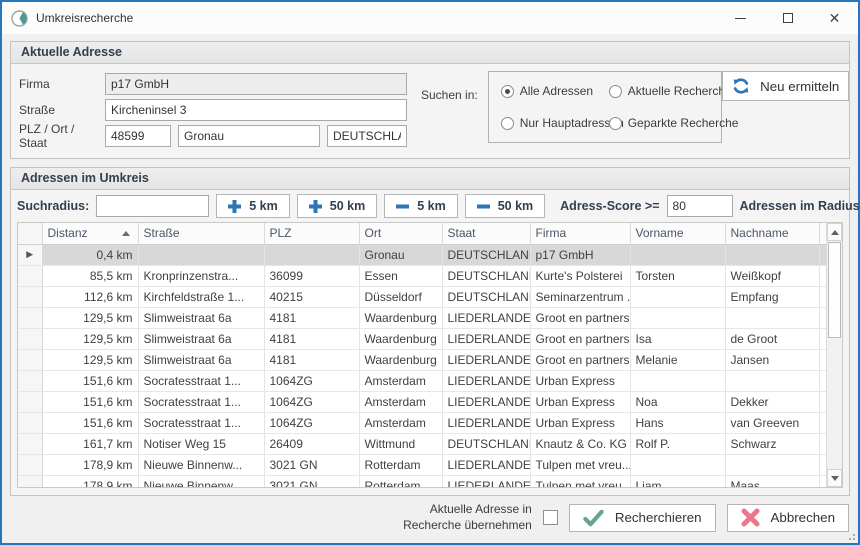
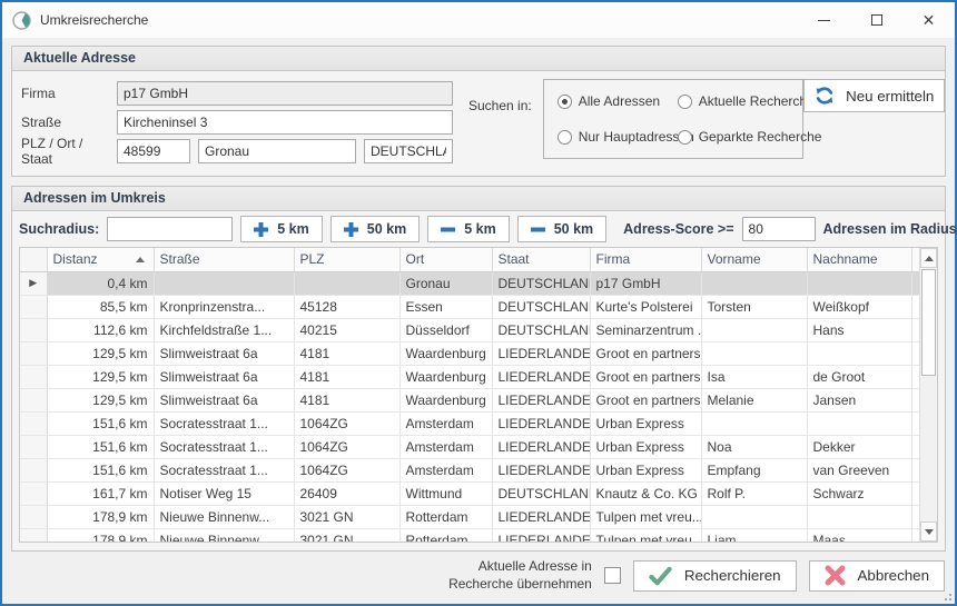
  Umkreisrecherche
  ✕
  Aktuelle Adresse
  Firma
  p17 GmbH
  Straße
  Kircheninsel 3
  PLZ / Ort / Staat
  48599
  Gronau
  DEUTSCHL
  Suchen in:
  Alle Adressen
  Aktuelle Recherc
  Nur Hauptadress
  Geparkte Recherche
  Neu ermitteln
  Adressen im Umkreis
  Suchradius:
  5 km
  50 km
  5 km
  50 km
  Adress-Score >=
  80
  Adressen im Radius
  	Distanz	Straße	PLZ	Ort	Staat	Firma	Vorname	Nachname
  ▶	0,4 km			Gronau	DEUTSCHLAN	p17 GmbH
- 	85,5 km	Kronprinzenstra...	36099	Essen	DEUTSCHLAN	Kurte's Polsterei	Torsten	Weißkopf
+ 	85,5 km	Kronprinzenstra...	45128	Essen	DEUTSCHLAN	Kurte's Polsterei	Torsten	Weißkopf
- 	112,6 km	Kirchfeldstraße 1...	40215	Düsseldorf	DEUTSCHLAN	Seminarzentrum .		Empfang
+ 	112,6 km	Kirchfeldstraße 1...	40215	Düsseldorf	DEUTSCHLAN	Seminarzentrum .		Hans
  	129,5 km	Slimweistraat 6a	4181	Waardenburg	LIEDERLANDE	Groot en partners
  	129,5 km	Slimweistraat 6a	4181	Waardenburg	LIEDERLANDE	Groot en partners	Isa	de Groot
  	129,5 km	Slimweistraat 6a	4181	Waardenburg	LIEDERLANDE	Groot en partners	Melanie	Jansen
  	151,6 km	Socratesstraat 1...	1064ZG	Amsterdam	LIEDERLANDE	Urban Express
  	151,6 km	Socratesstraat 1...	1064ZG	Amsterdam	LIEDERLANDE	Urban Express	Noa	Dekker
- 	151,6 km	Socratesstraat 1...	1064ZG	Amsterdam	LIEDERLANDE	Urban Express	Hans	van Greeven
+ 	151,6 km	Socratesstraat 1...	1064ZG	Amsterdam	LIEDERLANDE	Urban Express	Empfang	van Greeven
  	161,7 km	Notiser Weg 15	26409	Wittmund	DEUTSCHLAN	Knautz & Co. KG	Rolf P.	Schwarz
  	178,9 km	Nieuwe Binnenw...	3021 GN	Rotterdam	LIEDERLANDE	Tulpen met vreu..
  	178,9 km	Nieuwe Binnenw...	3021 GN	Rotterdam	LIEDERLANDE	Tulpen met vreu..	Liam	Maas
  Aktuelle Adresse in
  Recherche übernehmen
  Recherchieren
  Abbrechen
